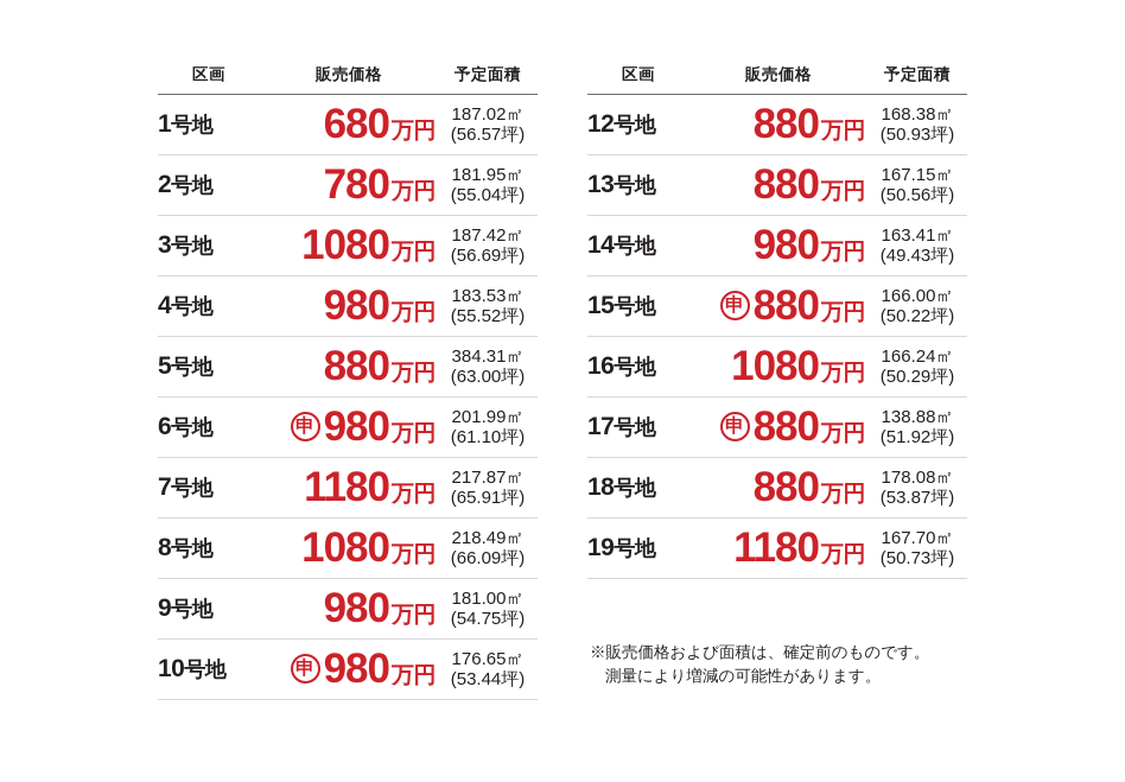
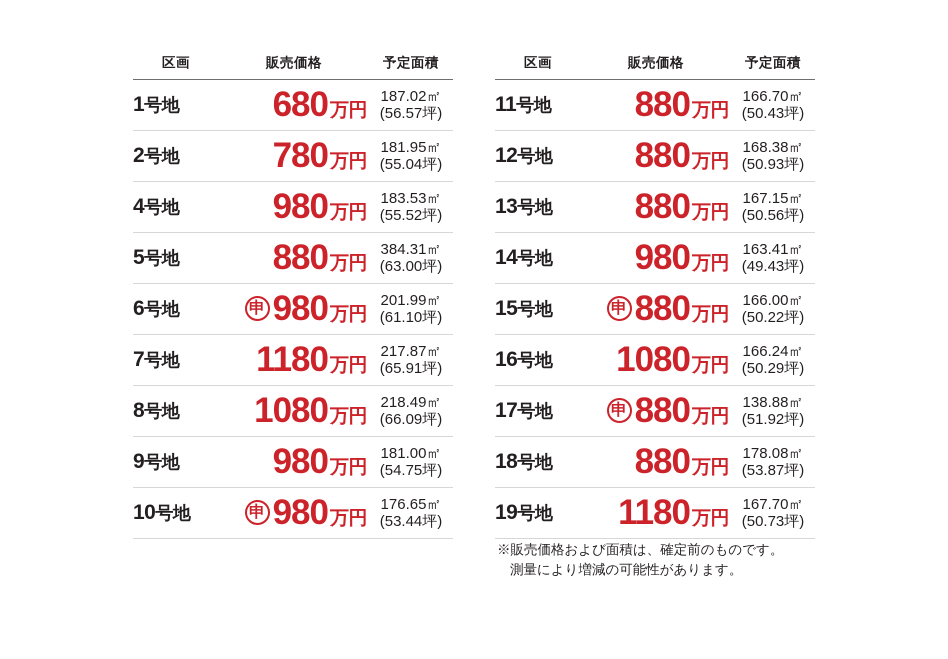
  区画	販売価格	予定面積
  1号地	680万円	187.02㎡(56.57坪)
  2号地	780万円	181.95㎡(55.04坪)
- 3号地	1080万円	187.42㎡(56.69坪)
  4号地	980万円	183.53㎡(55.52坪)
  5号地	880万円	384.31㎡(63.00坪)
  6号地	申 980万円	201.99㎡(61.10坪)
  7号地	1180万円	217.87㎡(65.91坪)
  8号地	1080万円	218.49㎡(66.09坪)
  9号地	980万円	181.00㎡(54.75坪)
  10号地	申 980万円	176.65㎡(53.44坪)
  区画	販売価格	予定面積
+ 11号地	880万円	166.70㎡(50.43坪)
  12号地	880万円	168.38㎡(50.93坪)
  13号地	880万円	167.15㎡(50.56坪)
  14号地	980万円	163.41㎡(49.43坪)
  15号地	申 880万円	166.00㎡(50.22坪)
  16号地	1080万円	166.24㎡(50.29坪)
  17号地	申 880万円	138.88㎡(51.92坪)
  18号地	880万円	178.08㎡(53.87坪)
  19号地	1180万円	167.70㎡(50.73坪)
  ※販売価格および面積は、確定前のものです。
  測量により増減の可能性があります。
